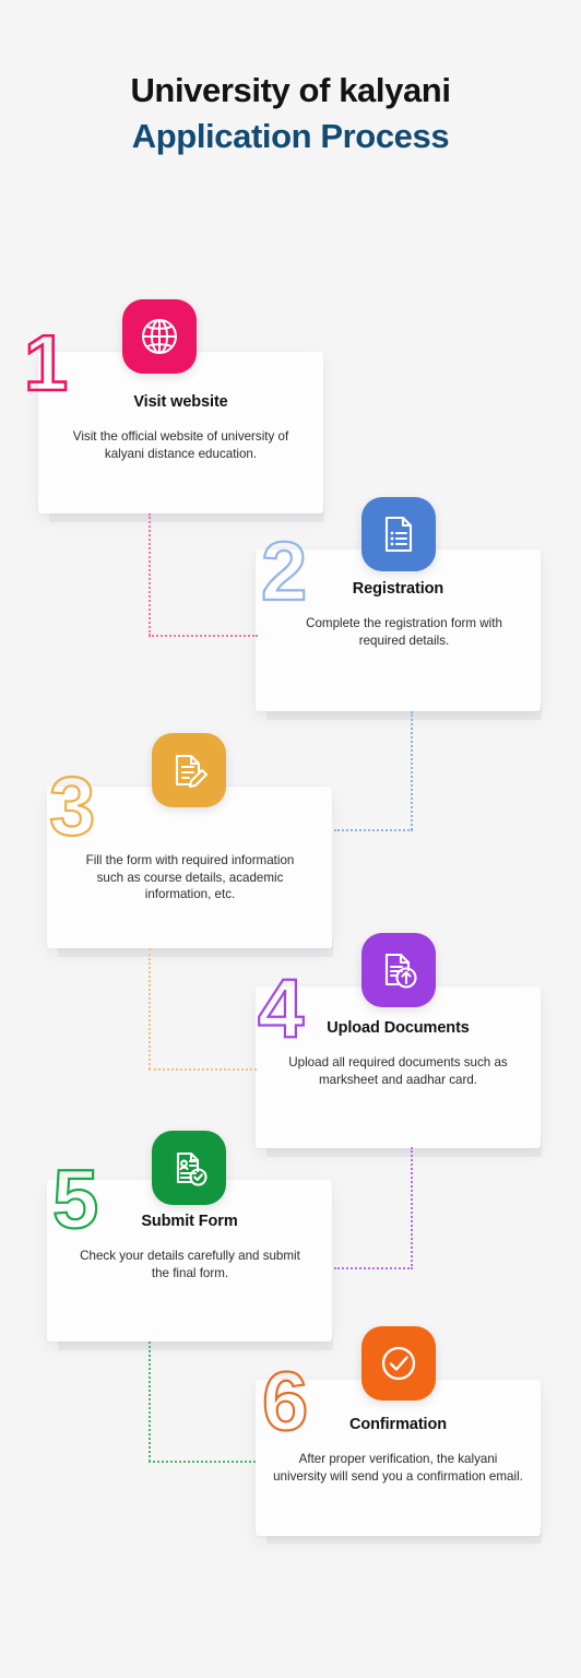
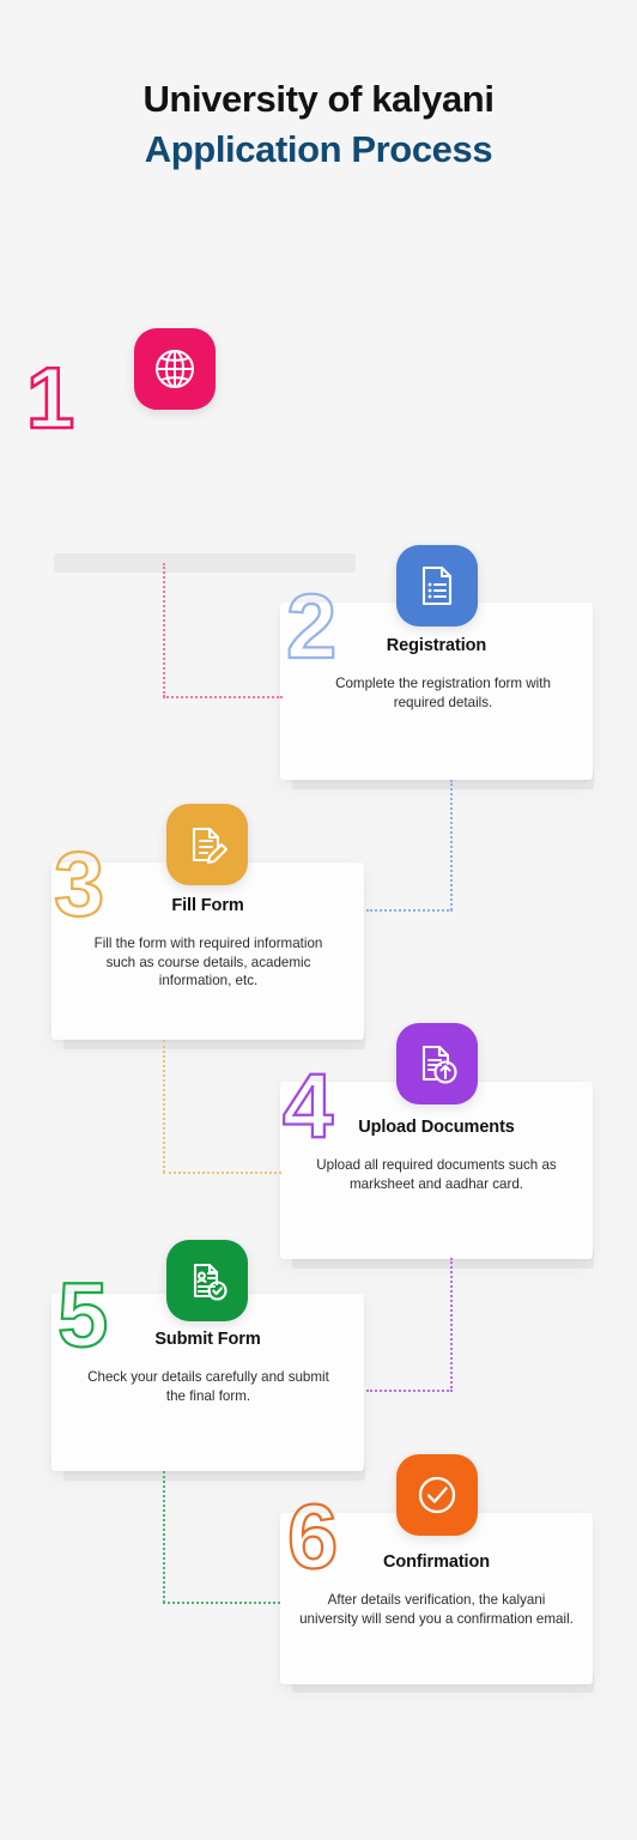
  University of kalyani
  Application Process
- Visit website
- Visit the official website of university of kalyani distance education.
  1
  Registration
  Complete the registration form with required details.
  2
+ Fill Form
  Fill the form with required information such as course details, academic information, etc.
  3
  Upload Documents
  Upload all required documents such as marksheet and aadhar card.
  4
  Submit Form
  Check your details carefully and submit the final form.
  5
  Confirmation
- After proper verification, the kalyani university will send you a confirmation email.
+ After details verification, the kalyani university will send you a confirmation email.
  6
